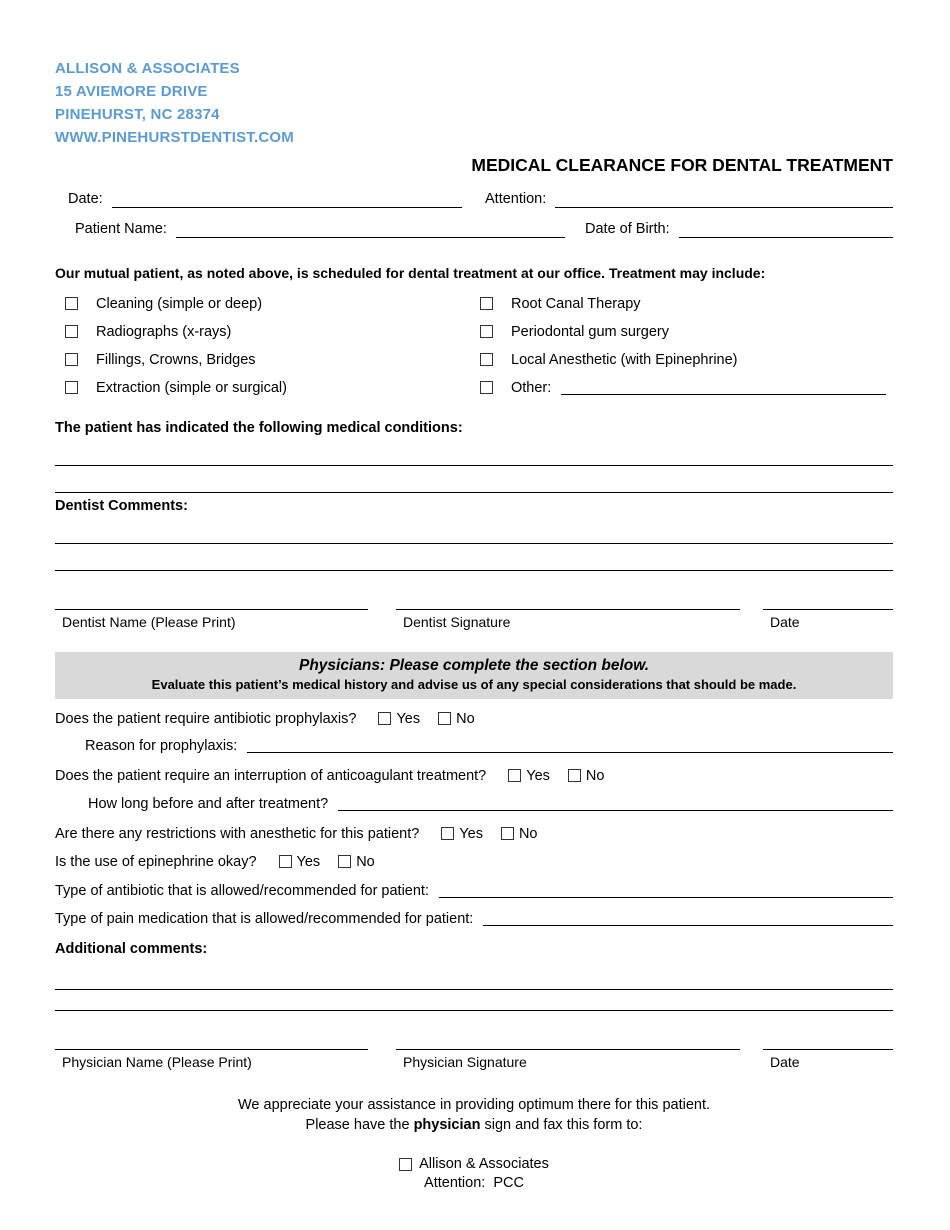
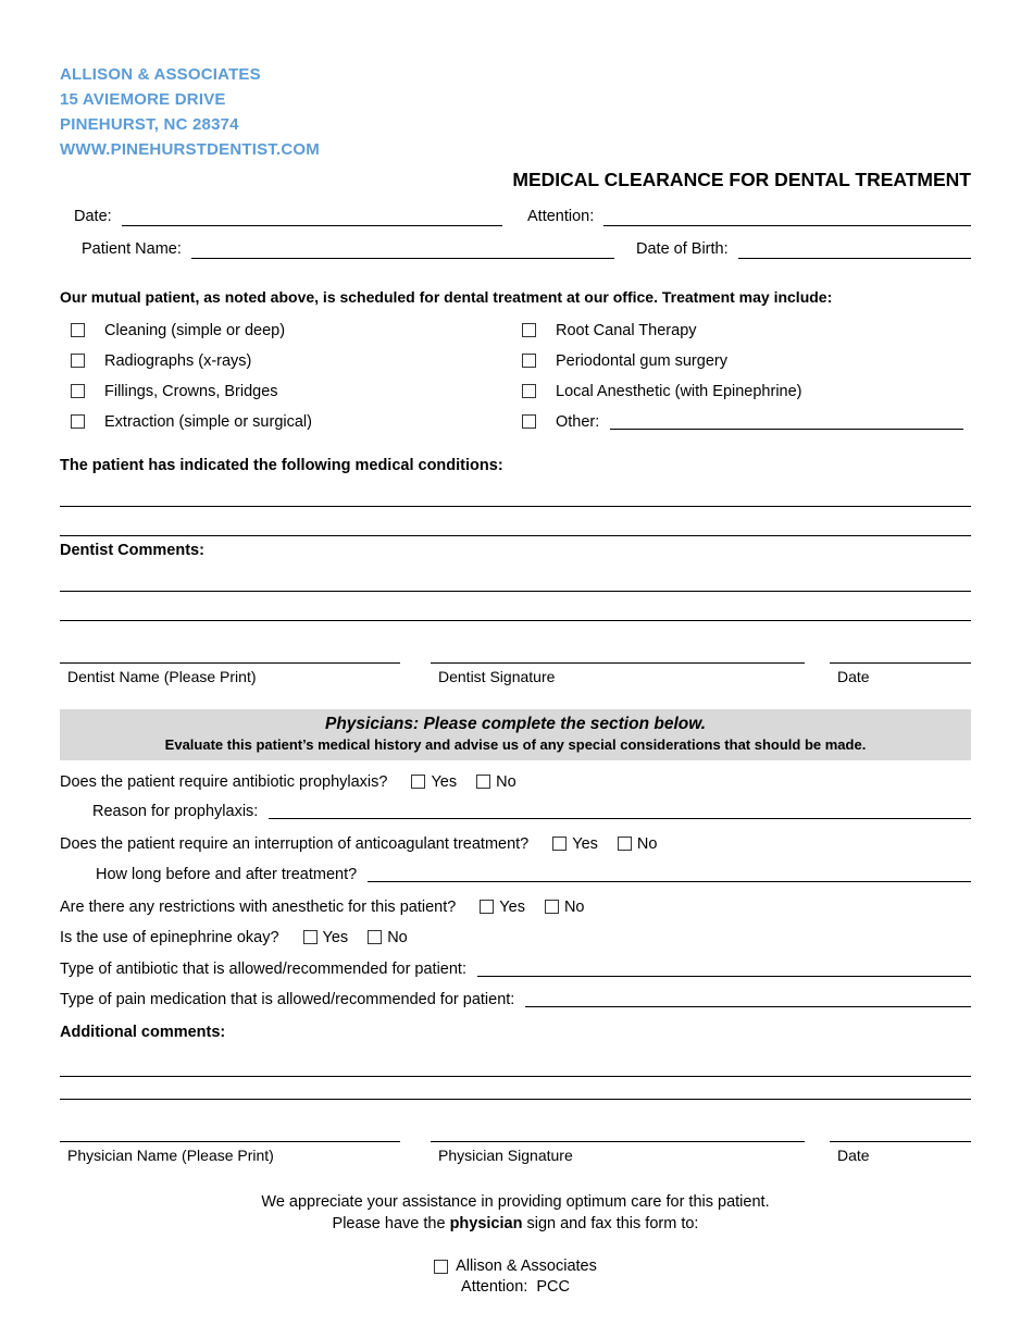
  ALLISON & ASSOCIATES
  15 AVIEMORE DRIVE
  PINEHURST, NC 28374
  WWW.PINEHURSTDENTIST.COM
  MEDICAL CLEARANCE FOR DENTAL TREATMENT
  Date:
  Attention:
  Patient Name:
  Date of Birth:
  Our mutual patient, as noted above, is scheduled for dental treatment at our office. Treatment may include:
  Cleaning (simple or deep)
  Root Canal Therapy
  Radiographs (x-rays)
  Periodontal gum surgery
  Fillings, Crowns, Bridges
  Local Anesthetic (with Epinephrine)
  Extraction (simple or surgical)
  Other:
  The patient has indicated the following medical conditions:
  Dentist Comments:
  Dentist Name (Please Print)
  Dentist Signature
  Date
  Physicians: Please complete the section below.
  Evaluate this patient’s medical history and advise us of any special considerations that should be made.
  Does the patient require antibiotic prophylaxis?
  Yes
  No
  Reason for prophylaxis:
  Does the patient require an interruption of anticoagulant treatment?
  Yes
  No
  How long before and after treatment?
  Are there any restrictions with anesthetic for this patient?
  Yes
  No
  Is the use of epinephrine okay?
  Yes
  No
  Type of antibiotic that is allowed/recommended for patient:
  Type of pain medication that is allowed/recommended for patient:
  Additional comments:
  Physician Name (Please Print)
  Physician Signature
  Date
- We appreciate your assistance in providing optimum there for this patient.
+ We appreciate your assistance in providing optimum care for this patient.
  Please have the physician sign and fax this form to:
  Allison & Associates
  Attention: PCC
